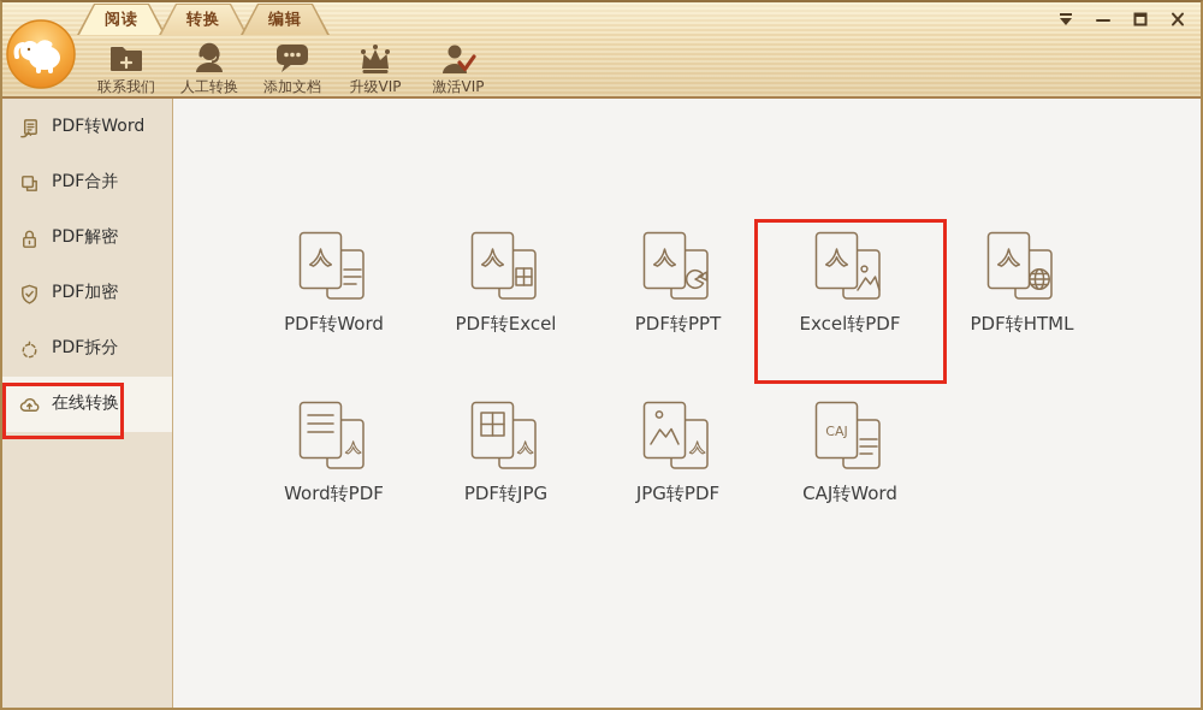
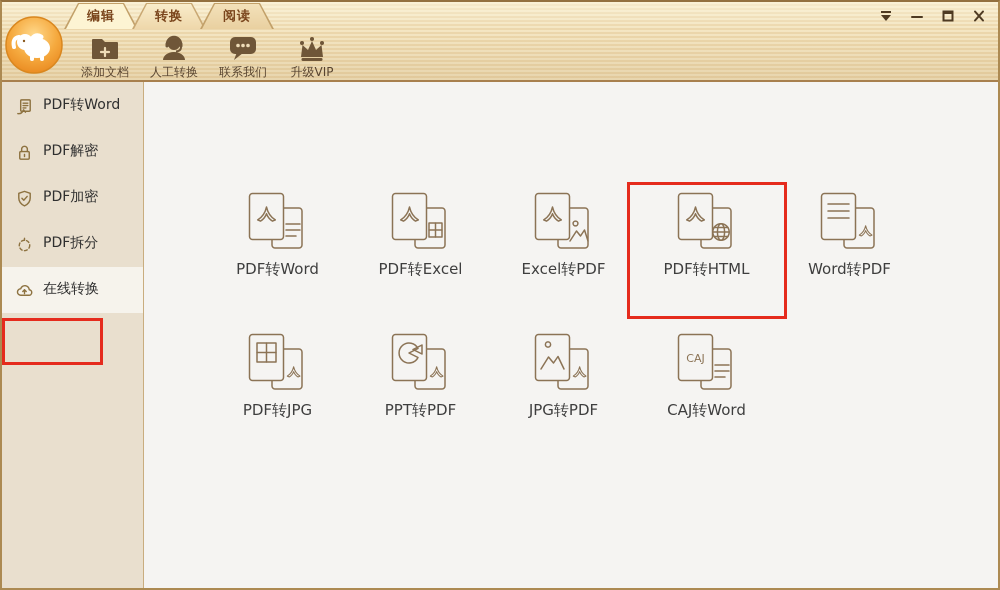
- 阅读
+ 编辑
  转换
- 编辑
+ 阅读
- 联系我们
+ 添加文档
  人工转换
- 添加文档
+ 联系我们
  升级VIP
- 激活VIP
  PDF转Word
- PDF合并
  PDF解密
  PDF加密
  PDF拆分
  在线转换
  PDF转Word
  PDF转Excel
- PDF转PPT
  Excel转PDF
  PDF转HTML
  Word转PDF
  PDF转JPG
+ PPT转PDF
  JPG转PDF
  CAJ
  CAJ转Word
